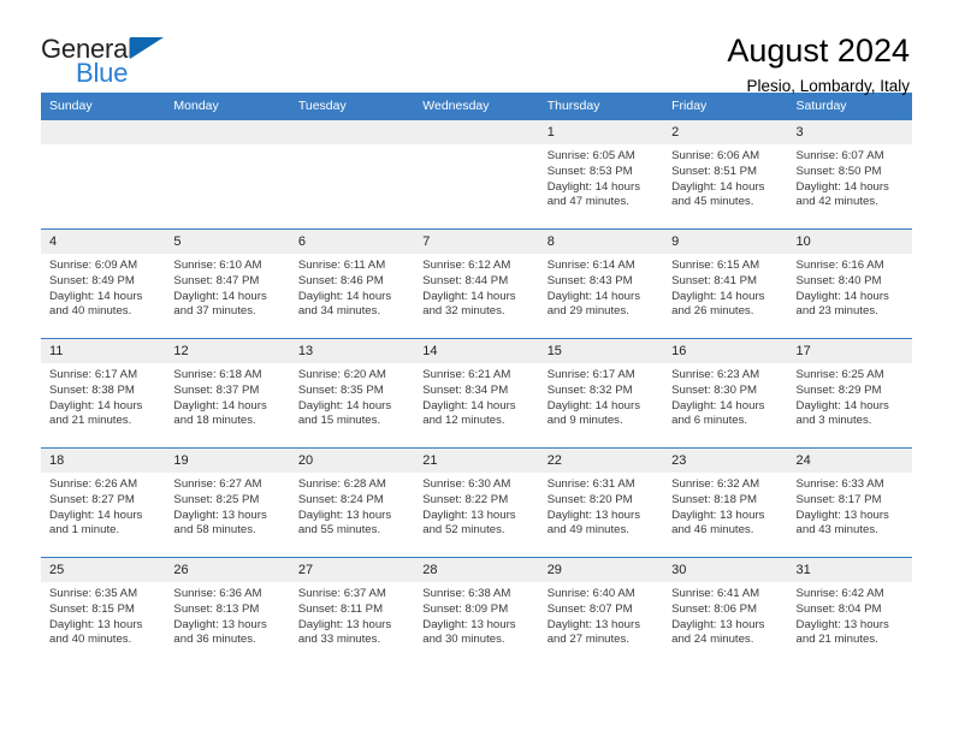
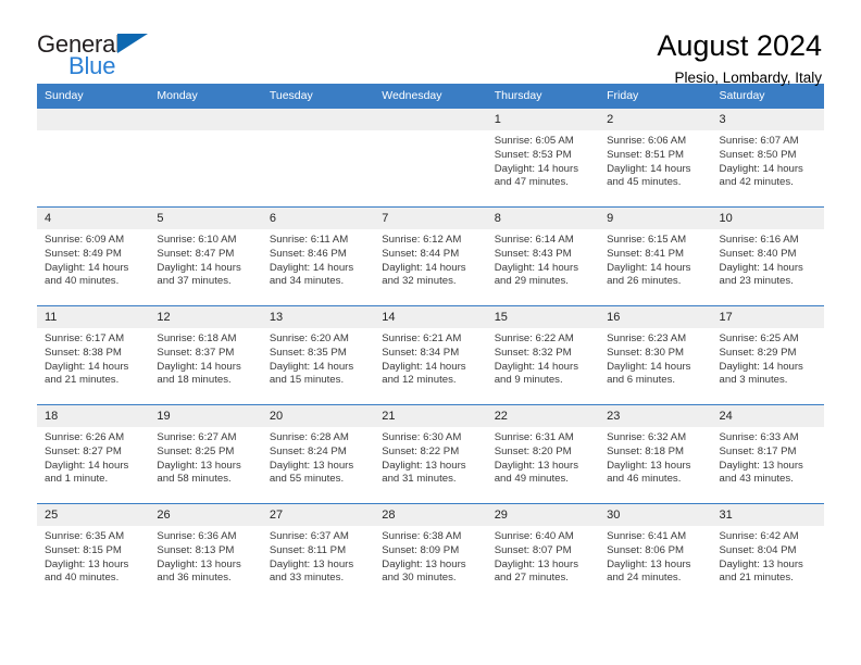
  General
  Blue
  August 2024
  Plesio, Lombardy, Italy
  Sunday	Monday	Tuesday	Wednesday	Thursday	Friday	Saturday
  				1 Sunrise: 6:05 AM Sunset: 8:53 PM Daylight: 14 hours and 47 minutes.	2 Sunrise: 6:06 AM Sunset: 8:51 PM Daylight: 14 hours and 45 minutes.	3 Sunrise: 6:07 AM Sunset: 8:50 PM Daylight: 14 hours and 42 minutes.
  4 Sunrise: 6:09 AM Sunset: 8:49 PM Daylight: 14 hours and 40 minutes.	5 Sunrise: 6:10 AM Sunset: 8:47 PM Daylight: 14 hours and 37 minutes.	6 Sunrise: 6:11 AM Sunset: 8:46 PM Daylight: 14 hours and 34 minutes.	7 Sunrise: 6:12 AM Sunset: 8:44 PM Daylight: 14 hours and 32 minutes.	8 Sunrise: 6:14 AM Sunset: 8:43 PM Daylight: 14 hours and 29 minutes.	9 Sunrise: 6:15 AM Sunset: 8:41 PM Daylight: 14 hours and 26 minutes.	10 Sunrise: 6:16 AM Sunset: 8:40 PM Daylight: 14 hours and 23 minutes.
- 11 Sunrise: 6:17 AM Sunset: 8:38 PM Daylight: 14 hours and 21 minutes.	12 Sunrise: 6:18 AM Sunset: 8:37 PM Daylight: 14 hours and 18 minutes.	13 Sunrise: 6:20 AM Sunset: 8:35 PM Daylight: 14 hours and 15 minutes.	14 Sunrise: 6:21 AM Sunset: 8:34 PM Daylight: 14 hours and 12 minutes.	15 Sunrise: 6:17 AM Sunset: 8:32 PM Daylight: 14 hours and 9 minutes.	16 Sunrise: 6:23 AM Sunset: 8:30 PM Daylight: 14 hours and 6 minutes.	17 Sunrise: 6:25 AM Sunset: 8:29 PM Daylight: 14 hours and 3 minutes.
+ 11 Sunrise: 6:17 AM Sunset: 8:38 PM Daylight: 14 hours and 21 minutes.	12 Sunrise: 6:18 AM Sunset: 8:37 PM Daylight: 14 hours and 18 minutes.	13 Sunrise: 6:20 AM Sunset: 8:35 PM Daylight: 14 hours and 15 minutes.	14 Sunrise: 6:21 AM Sunset: 8:34 PM Daylight: 14 hours and 12 minutes.	15 Sunrise: 6:22 AM Sunset: 8:32 PM Daylight: 14 hours and 9 minutes.	16 Sunrise: 6:23 AM Sunset: 8:30 PM Daylight: 14 hours and 6 minutes.	17 Sunrise: 6:25 AM Sunset: 8:29 PM Daylight: 14 hours and 3 minutes.
- 18 Sunrise: 6:26 AM Sunset: 8:27 PM Daylight: 14 hours and 1 minute.	19 Sunrise: 6:27 AM Sunset: 8:25 PM Daylight: 13 hours and 58 minutes.	20 Sunrise: 6:28 AM Sunset: 8:24 PM Daylight: 13 hours and 55 minutes.	21 Sunrise: 6:30 AM Sunset: 8:22 PM Daylight: 13 hours and 52 minutes.	22 Sunrise: 6:31 AM Sunset: 8:20 PM Daylight: 13 hours and 49 minutes.	23 Sunrise: 6:32 AM Sunset: 8:18 PM Daylight: 13 hours and 46 minutes.	24 Sunrise: 6:33 AM Sunset: 8:17 PM Daylight: 13 hours and 43 minutes.
+ 18 Sunrise: 6:26 AM Sunset: 8:27 PM Daylight: 14 hours and 1 minute.	19 Sunrise: 6:27 AM Sunset: 8:25 PM Daylight: 13 hours and 58 minutes.	20 Sunrise: 6:28 AM Sunset: 8:24 PM Daylight: 13 hours and 55 minutes.	21 Sunrise: 6:30 AM Sunset: 8:22 PM Daylight: 13 hours and 31 minutes.	22 Sunrise: 6:31 AM Sunset: 8:20 PM Daylight: 13 hours and 49 minutes.	23 Sunrise: 6:32 AM Sunset: 8:18 PM Daylight: 13 hours and 46 minutes.	24 Sunrise: 6:33 AM Sunset: 8:17 PM Daylight: 13 hours and 43 minutes.
  25 Sunrise: 6:35 AM Sunset: 8:15 PM Daylight: 13 hours and 40 minutes.	26 Sunrise: 6:36 AM Sunset: 8:13 PM Daylight: 13 hours and 36 minutes.	27 Sunrise: 6:37 AM Sunset: 8:11 PM Daylight: 13 hours and 33 minutes.	28 Sunrise: 6:38 AM Sunset: 8:09 PM Daylight: 13 hours and 30 minutes.	29 Sunrise: 6:40 AM Sunset: 8:07 PM Daylight: 13 hours and 27 minutes.	30 Sunrise: 6:41 AM Sunset: 8:06 PM Daylight: 13 hours and 24 minutes.	31 Sunrise: 6:42 AM Sunset: 8:04 PM Daylight: 13 hours and 21 minutes.
